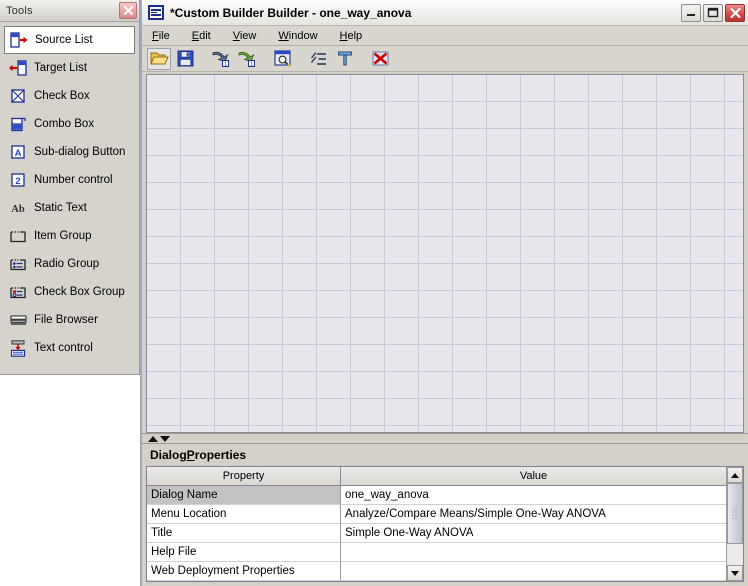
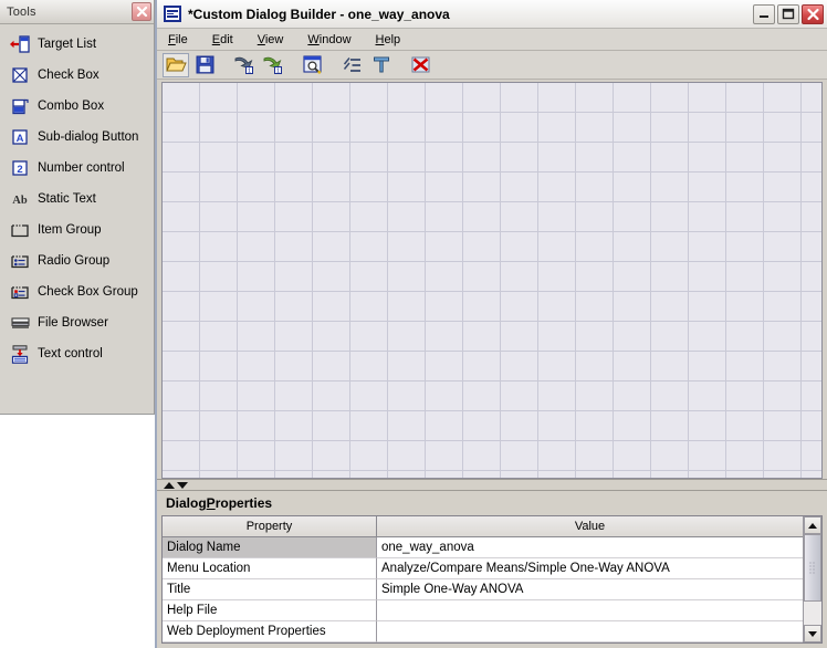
  Tools
- Source List
  Target List
  Check Box
  Combo Box
  A
  Sub-dialog Button
  2
  Number control
  Ab
  Static Text
  Item Group
  Radio Group
  Check Box Group
  File Browser
  Text control
- *Custom Builder Builder - one_way_anova
+ *Custom Dialog Builder - one_way_anova
  File
  Edit
  View
  Window
  Help
  Dialog
  P
  roperties
  Property
  Value
  Dialog Name
  one_way_anova
  Menu Location
  Analyze/Compare Means/Simple One-Way ANOVA
  Title
  Simple One-Way ANOVA
  Help File
  Web Deployment Properties
